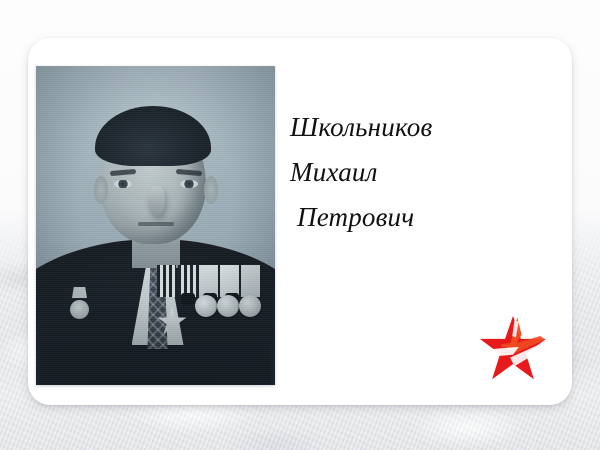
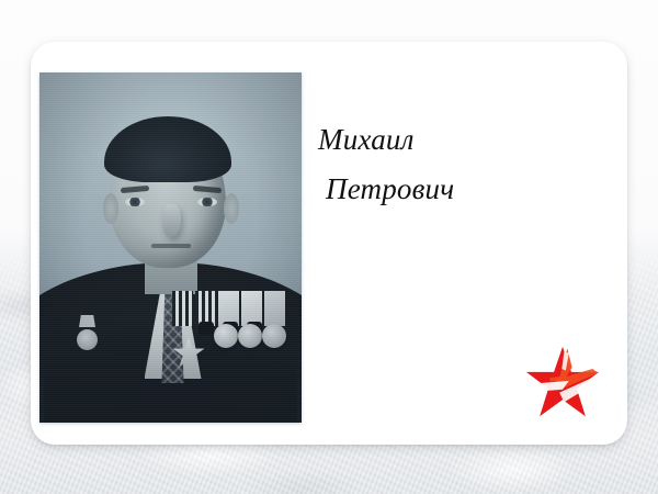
- Школьников
  Михаил
  Петрович
